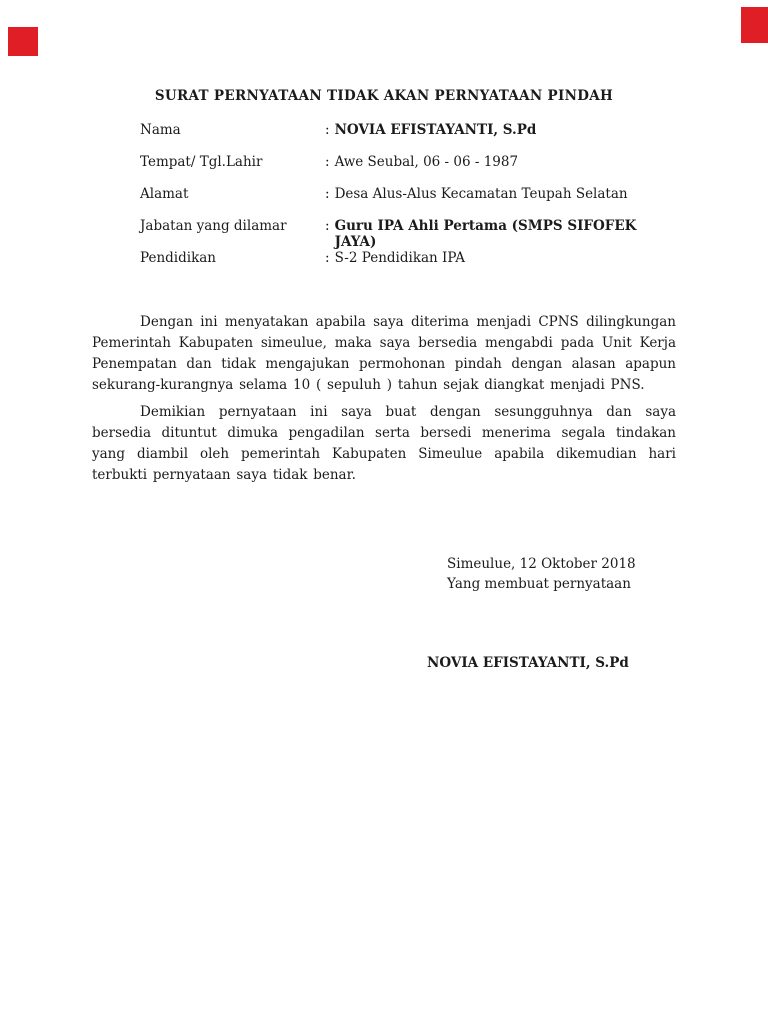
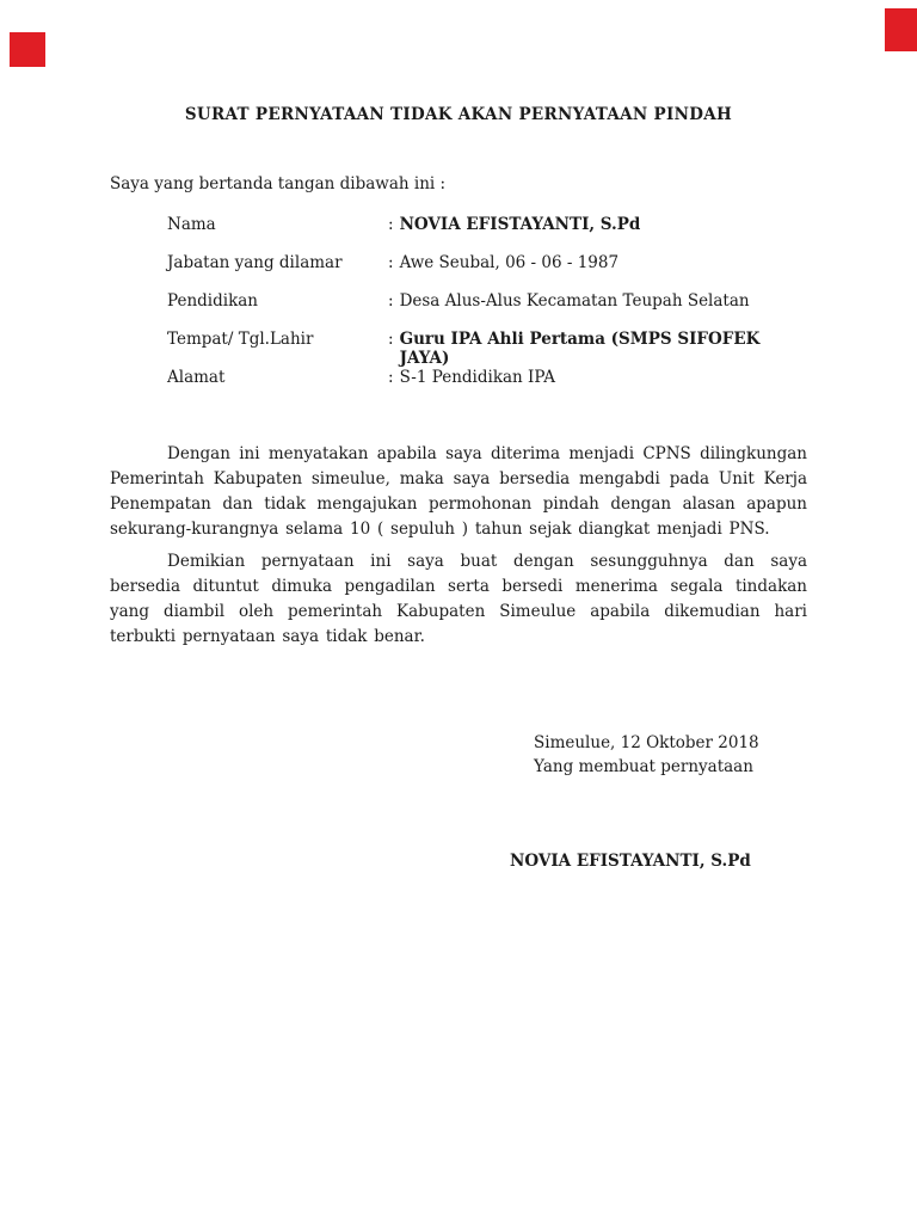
  SURAT PERNYATAAN TIDAK AKAN PERNYATAAN PINDAH
+ Saya yang bertanda tangan dibawah ini :
  Nama
  :
  NOVIA EFISTAYANTI, S.Pd
- Tempat/ Tgl.Lahir
+ Jabatan yang dilamar
  :
  Awe Seubal, 06 - 06 - 1987
- Alamat
+ Pendidikan
  :
  Desa Alus-Alus Kecamatan Teupah Selatan
- Jabatan yang dilamar
+ Tempat/ Tgl.Lahir
  :
  Guru IPA Ahli Pertama (SMPS SIFOFEK JAYA)
- Pendidikan
+ Alamat
  :
- S-2 Pendidikan IPA
+ S-1 Pendidikan IPA
  Dengan ini menyatakan apabila saya diterima menjadi CPNS dilingkungan Pemerintah Kabupaten simeulue, maka saya bersedia mengabdi pada Unit Kerja Penempatan dan tidak mengajukan permohonan pindah dengan alasan apapun sekurang-kurangnya selama 10 ( sepuluh ) tahun sejak diangkat menjadi PNS.
  Demikian pernyataan ini saya buat dengan sesungguhnya dan saya bersedia dituntut dimuka pengadilan serta bersedi menerima segala tindakan yang diambil oleh pemerintah Kabupaten Simeulue apabila dikemudian hari terbukti pernyataan saya tidak benar.
  Simeulue, 12 Oktober 2018
  Yang membuat pernyataan
  NOVIA EFISTAYANTI, S.Pd
